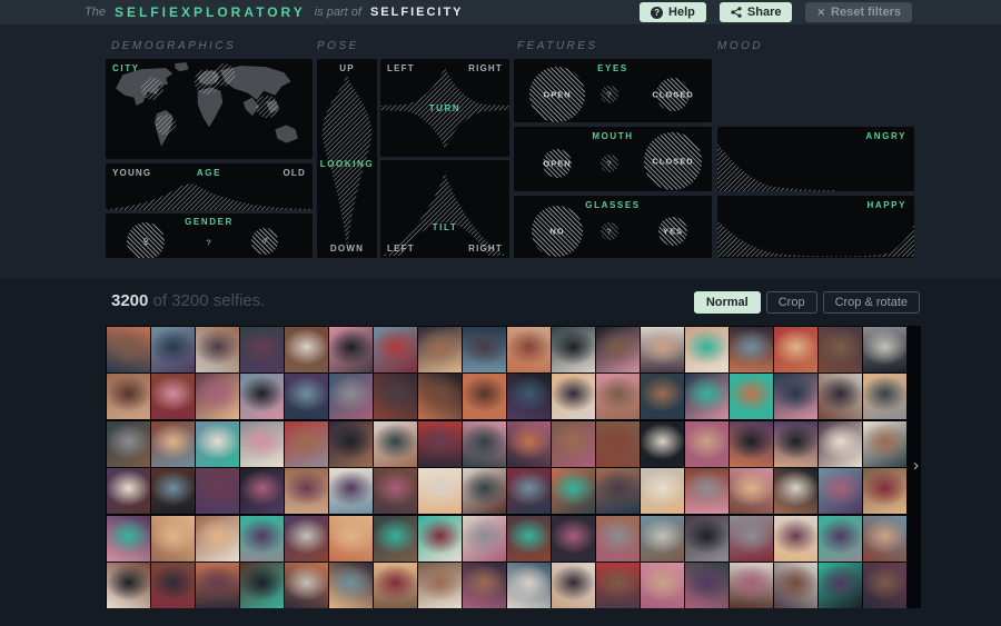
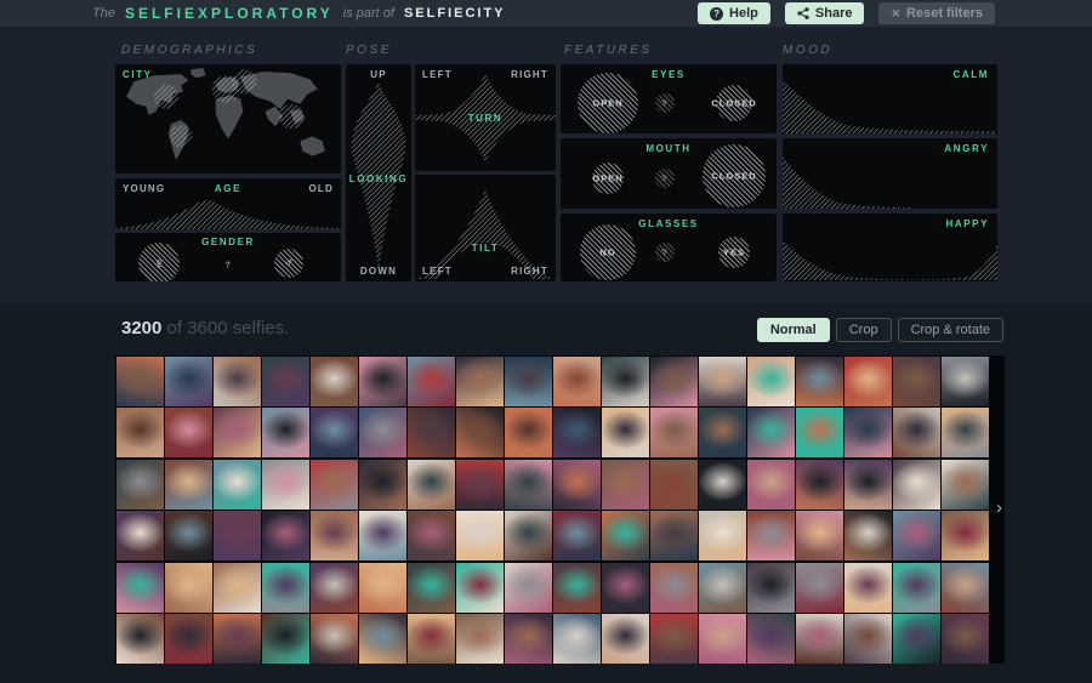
  The
  SELFIEXPLORATORY
  is part of
  SELFIECITY
  ?
  Help
  Share
  ✕
  Reset filters
  DEMOGRAPHICS
  POSE
  FEATURES
  MOOD
  CITY
  YOUNG
  AGE
  OLD
  GENDER
  ♀
  ?
  ♂
  UP
  LOOKING
  DOWN
  LEFT
  RIGHT
  TURN
  TILT
  LEFT
  RIGHT
  EYES
  OPEN
  ?
  CLOSED
  MOUTH
  OPEN
  ?
  CLOSED
  GLASSES
  NO
  ?
  YES
+ CALM
  ANGRY
  HAPPY
- 3200 of 3200 selfies.
+ 3200 of 3600 selfies.
  Normal
  Crop
  Crop & rotate
  ›
